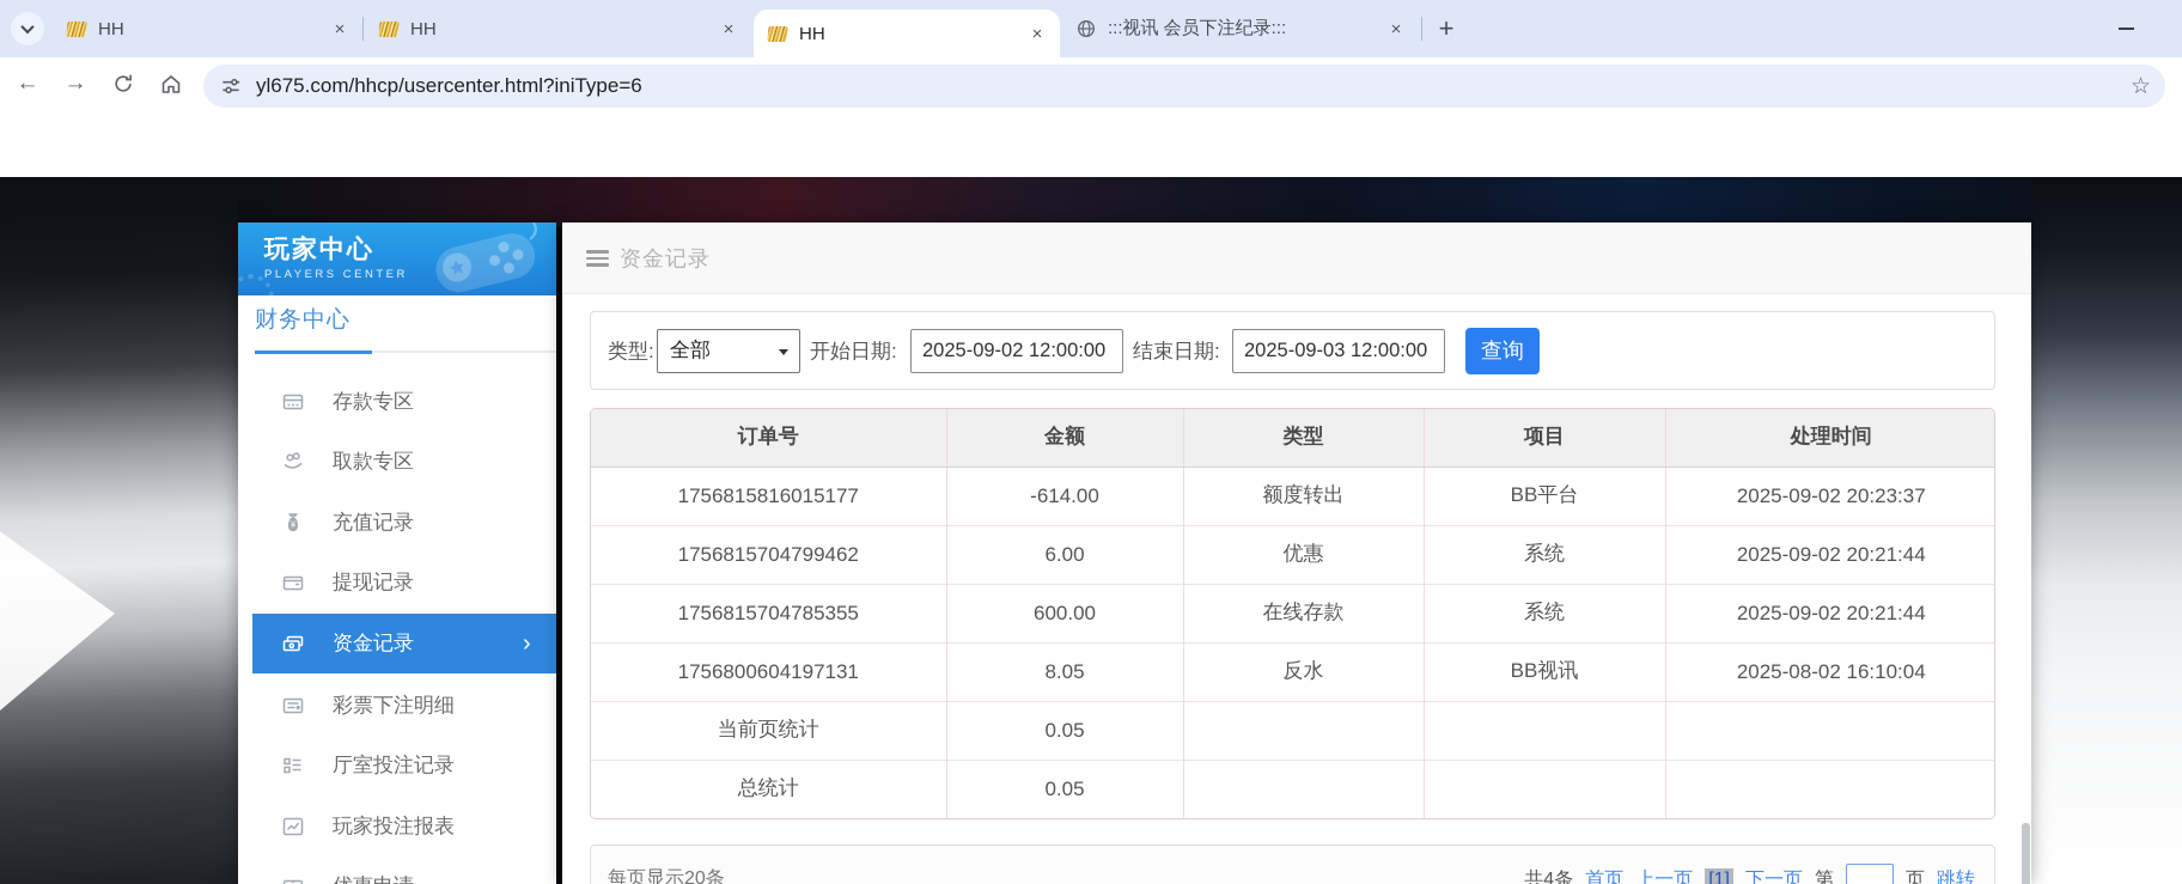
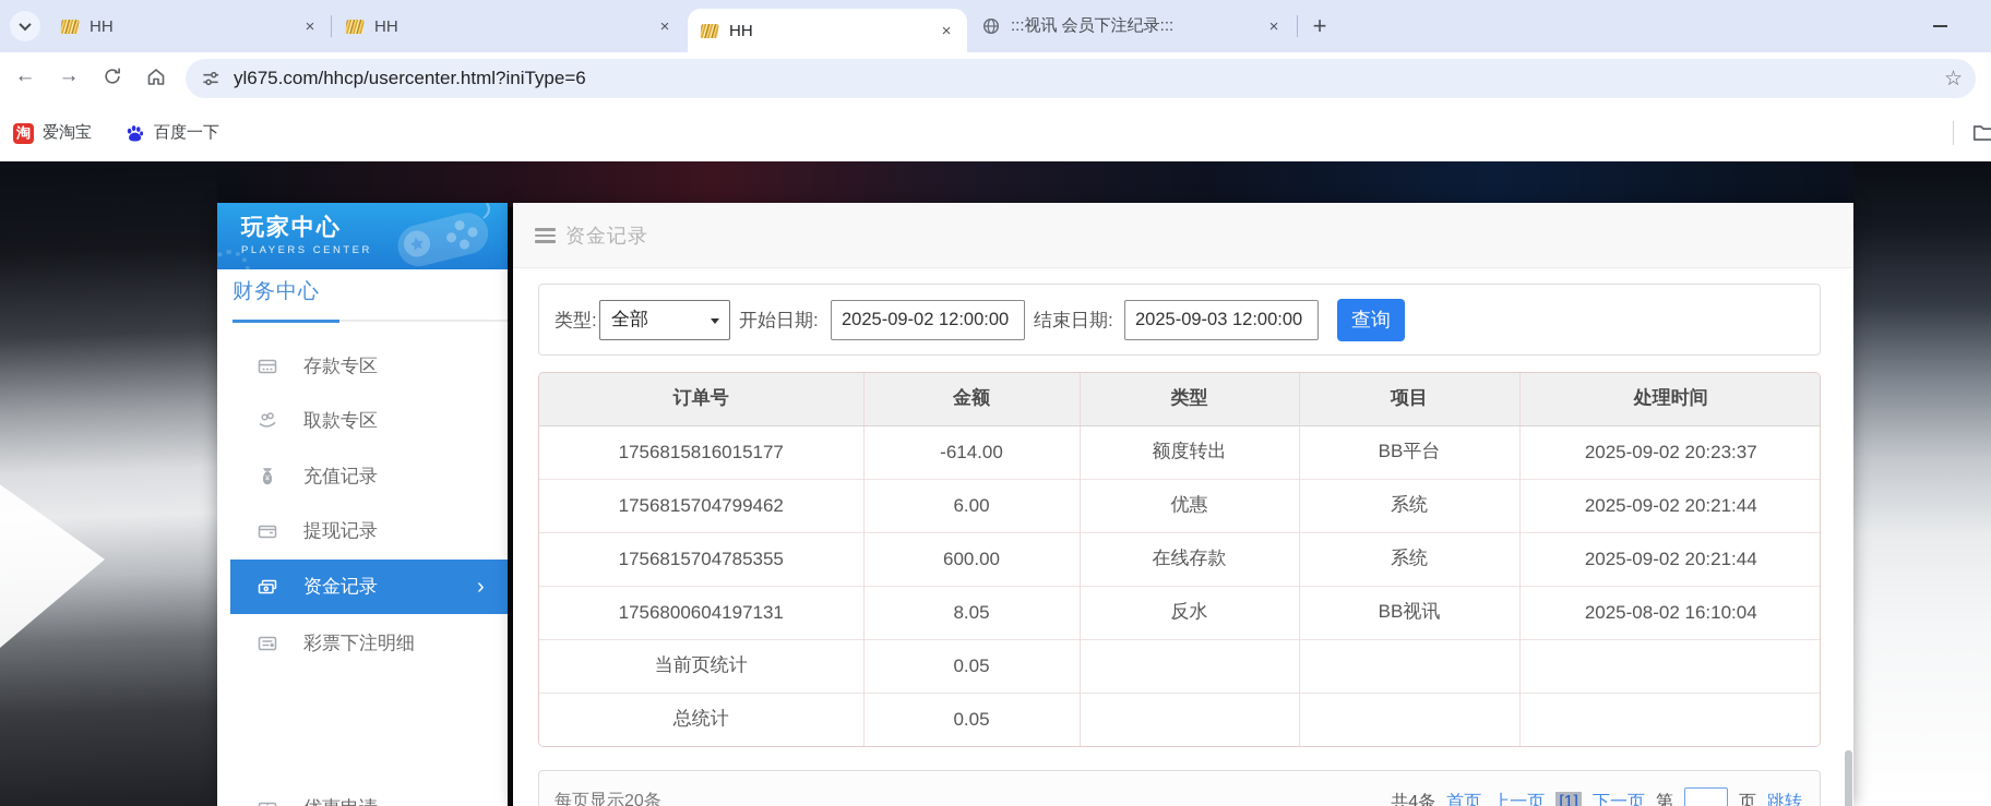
  HH
  ×
  HH
  ×
  HH
  ×
  :::视讯 会员下注纪录:::
  ×
  +
  ←
  →
  yl675.com/hhcp/usercenter.html?iniType=6
  ☆
+ 淘
+ 爱淘宝
+ 百度一下
  玩家中心
  PLAYERS CENTER
  财务中心
  存款专区
  取款专区
  ¥
  充值记录
  提现记录
  资金记录
  ›
  彩票下注明细
- 厅室投注记录
- 玩家投注报表
  资金记录
  类型:
  全部
  开始日期:
  2025-09-02 12:00:00
  结束日期:
  2025-09-03 12:00:00
  查询
  订单号	金额	类型	项目	处理时间
  1756815816015177	-614.00	额度转出	BB平台	2025-09-02 20:23:37
  1756815704799462	6.00	优惠	系统	2025-09-02 20:21:44
  1756815704785355	600.00	在线存款	系统	2025-09-02 20:21:44
  1756800604197131	8.05	反水	BB视讯	2025-08-02 16:10:04
  当前页统计	0.05
  总统计	0.05
  每页显示20条
  共4条
  首页
  上一页
  [1]
  下一页
  第
  页
  跳转
